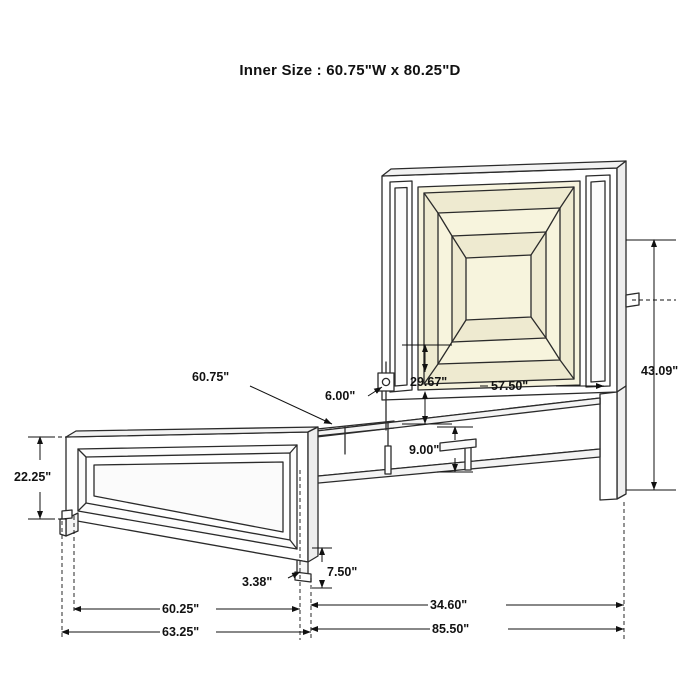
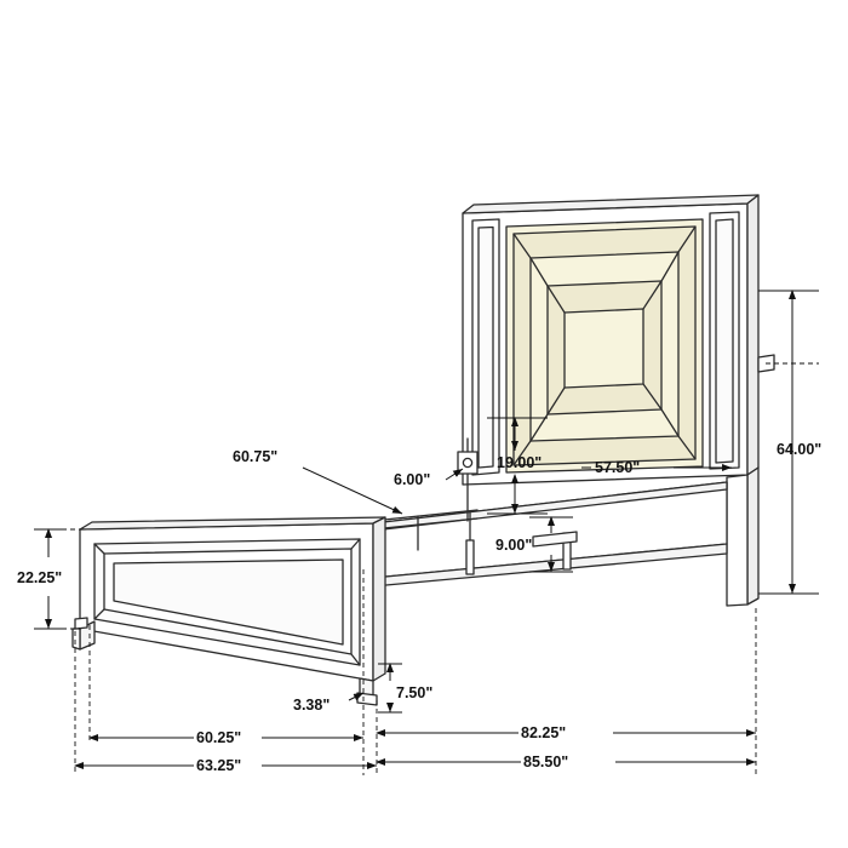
- Inner Size : 60.75"W x 80.25"D
  60.75"
  6.00"
- 29.67"
+ 19.00"
  57.50"
- 43.09"
+ 64.00"
  9.00"
  22.25"
  7.50"
  3.38"
  60.25"
- 34.60"
+ 82.25"
  63.25"
  85.50"
